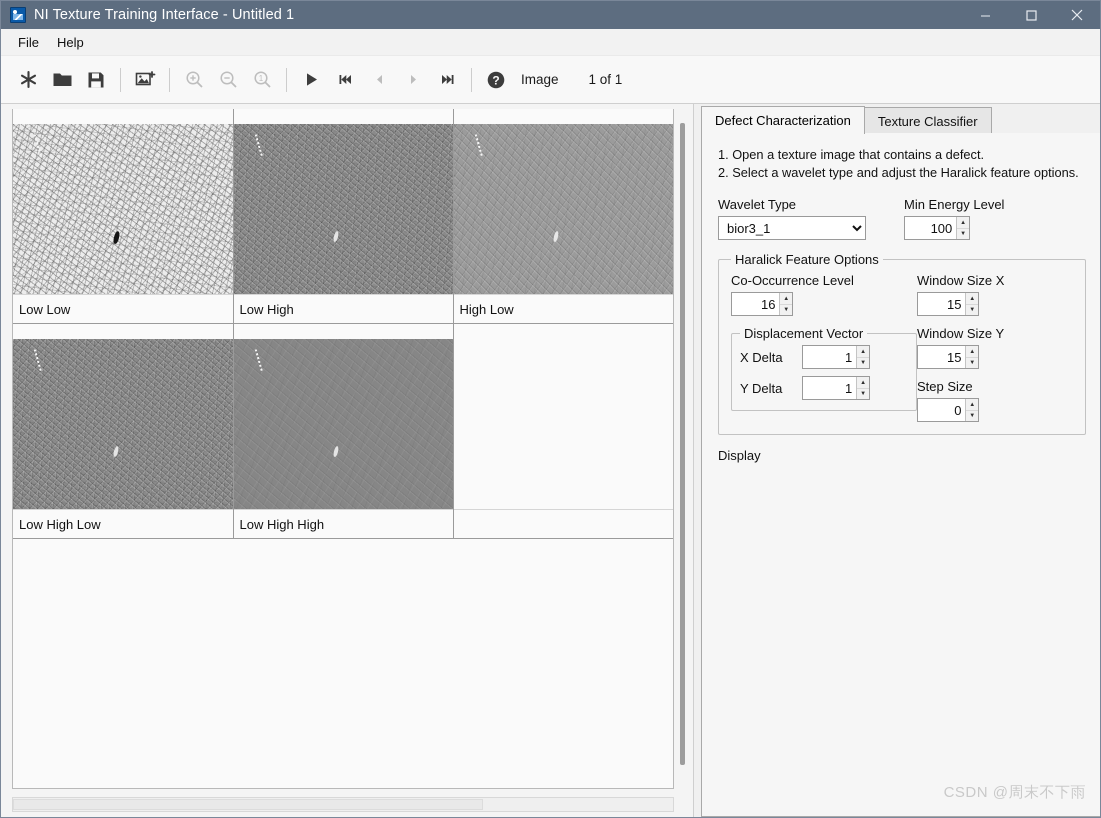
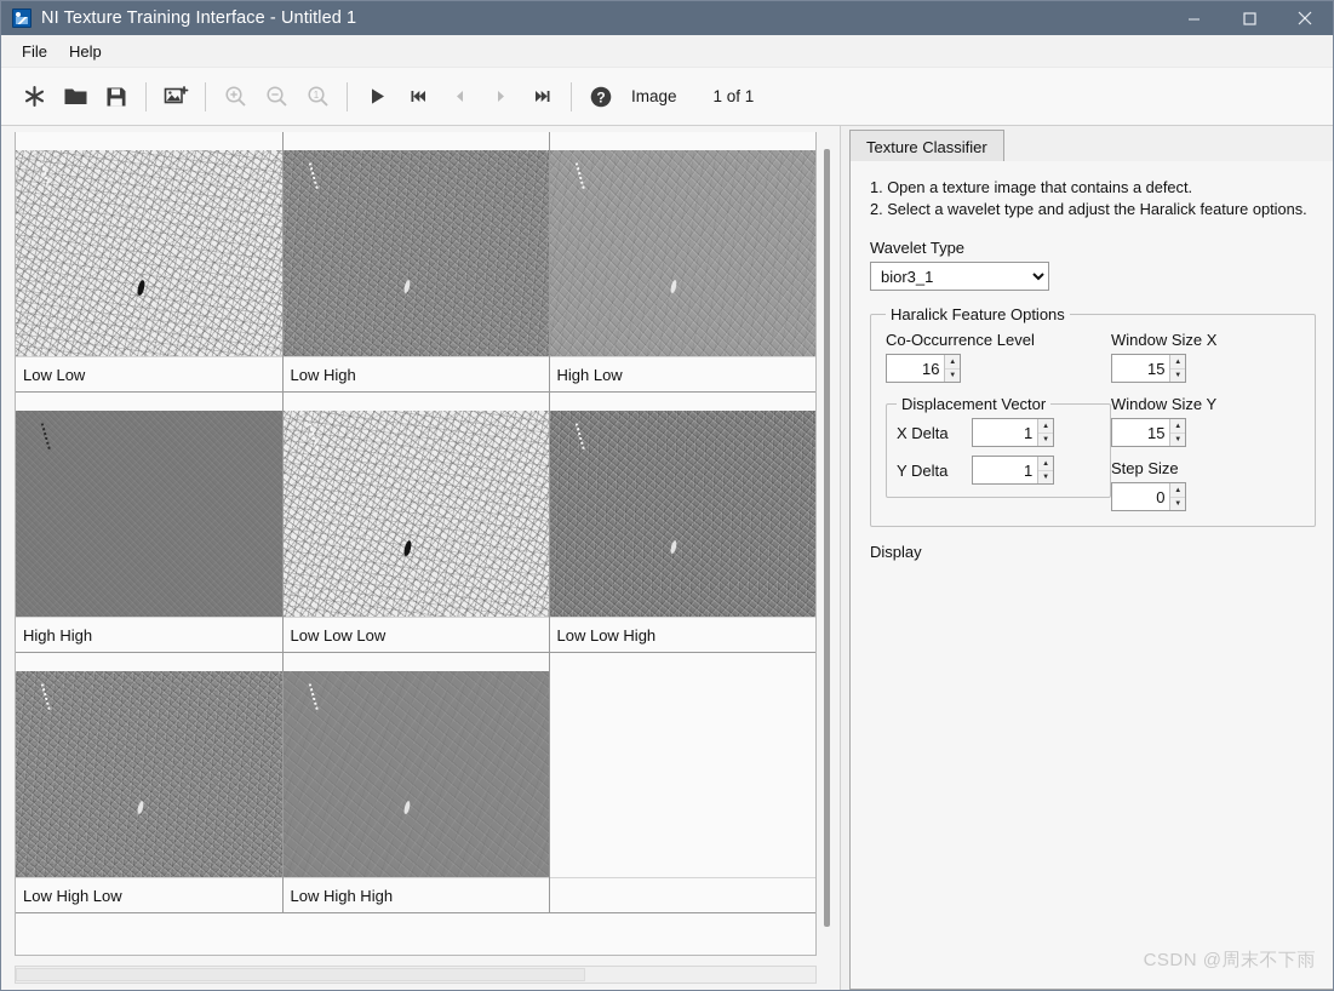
  NI Texture Training Interface - Untitled 1
  File
  Help
  1
  ?
  Image
  1 of 1
  Low Low	Low High	High Low
+ High High	Low Low Low	Low Low High
  Low High Low	Low High High
- Defect Characterization
  Texture Classifier
  1. Open a texture image that contains a defect.
  2. Select a wavelet type and adjust the Haralick feature options.
  Wavelet Type
  bior3_1
- Min Energy Level
- 100
  Haralick Feature Options
  Co-Occurrence Level
  16
  Displacement Vector
  X Delta
  1
  Y Delta
  1
  Window Size X
  15
  Window Size Y
  15
  Step Size
  0
  Display
  CSDN @周末不下雨
